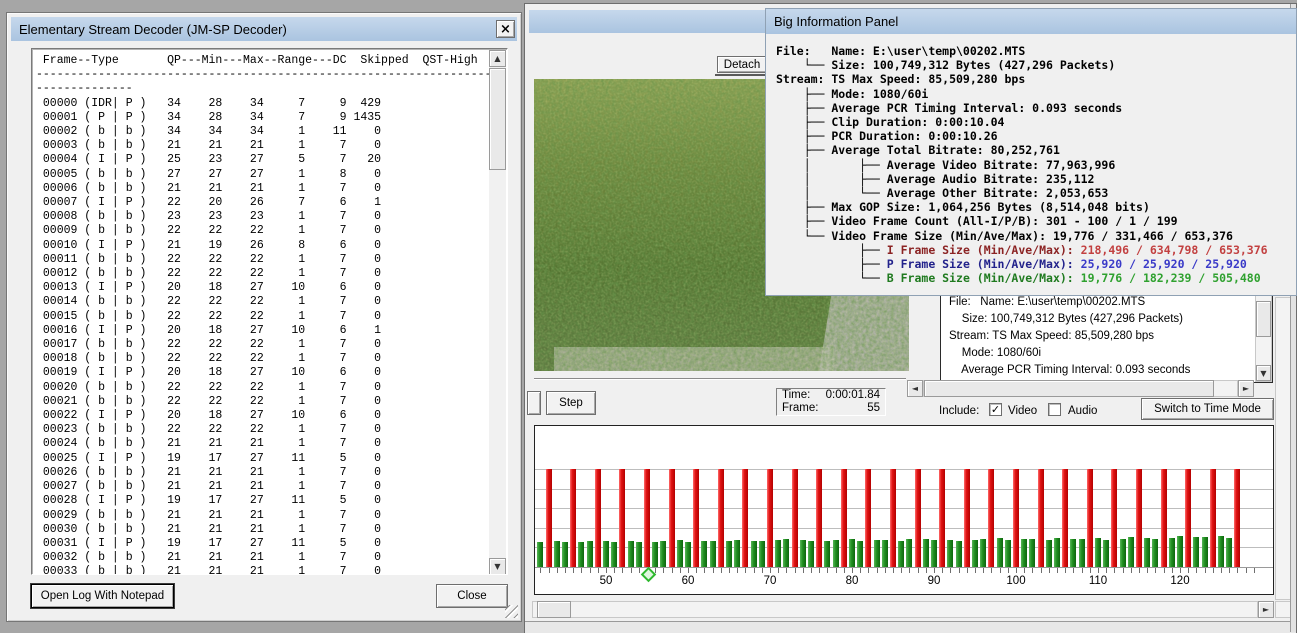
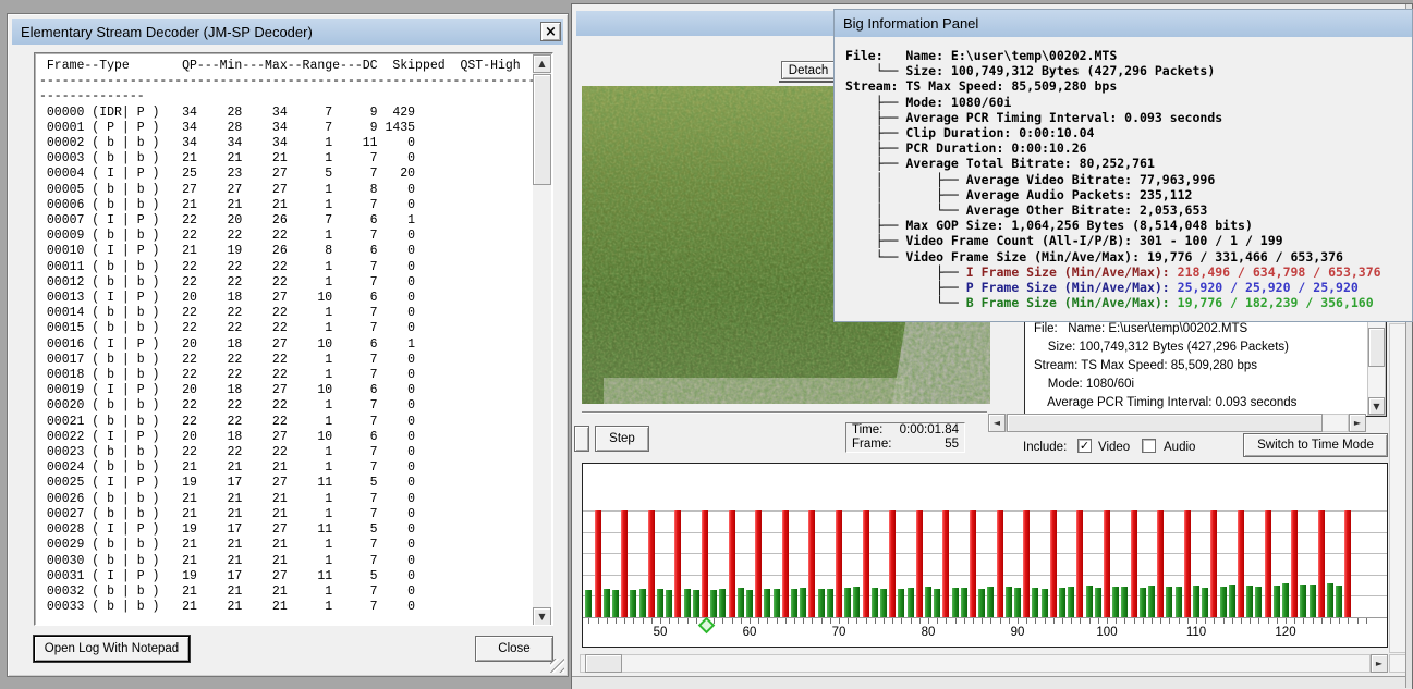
  Detach
  Step
  Time:
  0:00:01.84
  Frame:
  55
  File: Name: E:\user\temp\00202.MTS
  Size: 100,749,312 Bytes (427,296 Packets)
  Stream: TS Max Speed: 85,509,280 bps
  Mode: 1080/60i
  Average PCR Timing Interval: 0.093 seconds
  ▼
  ◄
  ►
  Include:
  ✓
  Video
  Audio
  Switch to Time Mode
  50
  60
  70
  80
  90
  100
  110
  120
  ►
  Big Information Panel
  File: Name: E:\user\temp\00202.MTS
  └── Size: 100,749,312 Bytes (427,296 Packets)
  Stream: TS Max Speed: 85,509,280 bps
  ├── Mode: 1080/60i
  ├── Average PCR Timing Interval: 0.093 seconds
  ├── Clip Duration: 0:00:10.04
  ├── PCR Duration: 0:00:10.26
  ├── Average Total Bitrate: 80,252,761
  │ ├── Average Video Bitrate: 77,963,996
- │ ├── Average Audio Bitrate: 235,112
+ │ ├── Average Audio Packets: 235,112
  │ └── Average Other Bitrate: 2,053,653
  ├── Max GOP Size: 1,064,256 Bytes (8,514,048 bits)
  ├── Video Frame Count (All-I/P/B): 301 - 100 / 1 / 199
  └── Video Frame Size (Min/Ave/Max): 19,776 / 331,466 / 653,376
  ├── I Frame Size (Min/Ave/Max): 218,496 / 634,798 / 653,376
  ├── P Frame Size (Min/Ave/Max): 25,920 / 25,920 / 25,920
- └── B Frame Size (Min/Ave/Max): 19,776 / 182,239 / 505,480
+ └── B Frame Size (Min/Ave/Max): 19,776 / 182,239 / 356,160
  Elementary Stream Decoder (JM-SP Decoder)
  ×
  Frame--Type QP---Min---Max--Range---DC Skipped QST-High
  -----------------------------------------------------------------
  --------------
  00000 (IDR| P ) 34 28 34 7 9 429
  00001 ( P | P ) 34 28 34 7 9 1435
  00002 ( b | b ) 34 34 34 1 11 0
  00003 ( b | b ) 21 21 21 1 7 0
  00004 ( I | P ) 25 23 27 5 7 20
  00005 ( b | b ) 27 27 27 1 8 0
  00006 ( b | b ) 21 21 21 1 7 0
  00007 ( I | P ) 22 20 26 7 6 1
- 00008 ( b | b ) 23 23 23 1 7 0
  00009 ( b | b ) 22 22 22 1 7 0
  00010 ( I | P ) 21 19 26 8 6 0
  00011 ( b | b ) 22 22 22 1 7 0
  00012 ( b | b ) 22 22 22 1 7 0
  00013 ( I | P ) 20 18 27 10 6 0
  00014 ( b | b ) 22 22 22 1 7 0
  00015 ( b | b ) 22 22 22 1 7 0
  00016 ( I | P ) 20 18 27 10 6 1
  00017 ( b | b ) 22 22 22 1 7 0
  00018 ( b | b ) 22 22 22 1 7 0
  00019 ( I | P ) 20 18 27 10 6 0
  00020 ( b | b ) 22 22 22 1 7 0
  00021 ( b | b ) 22 22 22 1 7 0
  00022 ( I | P ) 20 18 27 10 6 0
  00023 ( b | b ) 22 22 22 1 7 0
  00024 ( b | b ) 21 21 21 1 7 0
  00025 ( I | P ) 19 17 27 11 5 0
  00026 ( b | b ) 21 21 21 1 7 0
  00027 ( b | b ) 21 21 21 1 7 0
  00028 ( I | P ) 19 17 27 11 5 0
  00029 ( b | b ) 21 21 21 1 7 0
  00030 ( b | b ) 21 21 21 1 7 0
  00031 ( I | P ) 19 17 27 11 5 0
  00032 ( b | b ) 21 21 21 1 7 0
  00033 ( b | b ) 21 21 21 1 7 0
  ▲
  ▼
  Open Log With Notepad
  Close
